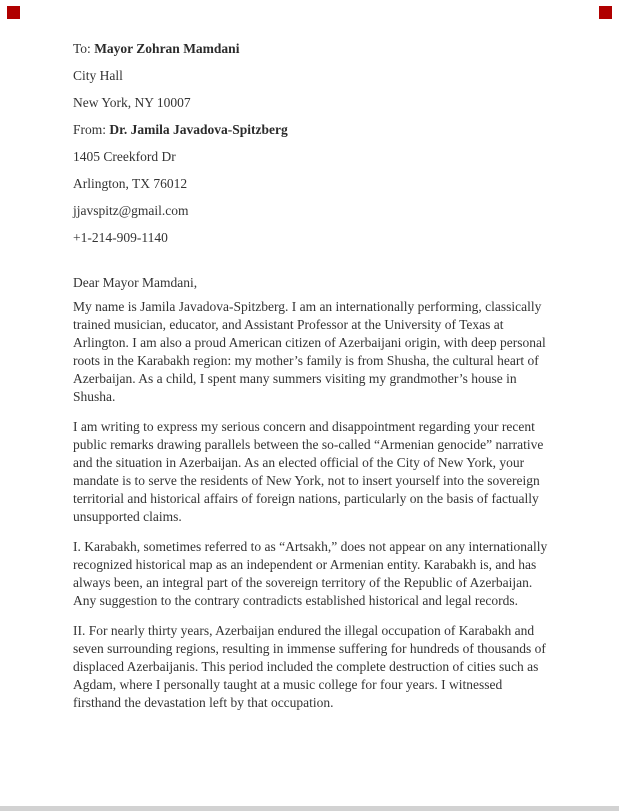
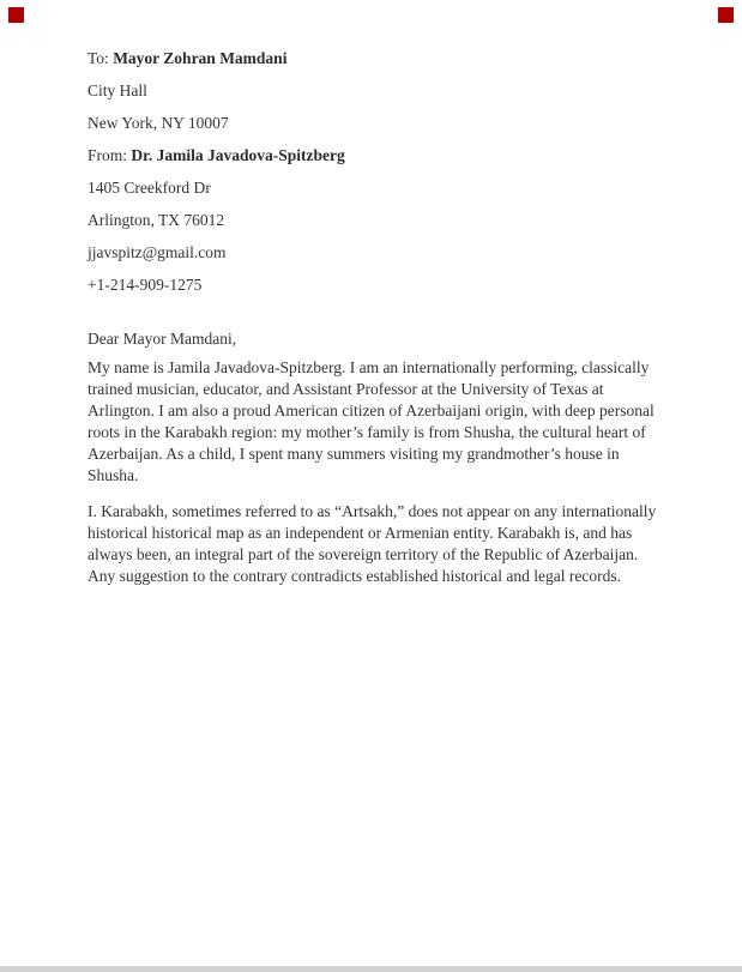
  To: Mayor Zohran Mamdani
  City Hall
  New York, NY 10007
  From: Dr. Jamila Javadova-Spitzberg
  1405 Creekford Dr
  Arlington, TX 76012
  jjavspitz@gmail.com
- +1-214-909-1140
+ +1-214-909-1275
  Dear Mayor Mamdani,
  My name is Jamila Javadova-Spitzberg. I am an internationally performing, classically trained musician, educator, and Assistant Professor at the University of Texas at Arlington. I am also a proud American citizen of Azerbaijani origin, with deep personal roots in the Karabakh region: my mother’s family is from Shusha, the cultural heart of Azerbaijan. As a child, I spent many summers visiting my grandmother’s house in Shusha.
- I am writing to express my serious concern and disappointment regarding your recent public remarks drawing parallels between the so-called “Armenian genocide” narrative and the situation in Azerbaijan. As an elected official of the City of New York, your mandate is to serve the residents of New York, not to insert yourself into the sovereign territorial and historical affairs of foreign nations, particularly on the basis of factually unsupported claims.
- I. Karabakh, sometimes referred to as “Artsakh,” does not appear on any internationally recognized historical map as an independent or Armenian entity. Karabakh is, and has always been, an integral part of the sovereign territory of the Republic of Azerbaijan. Any suggestion to the contrary contradicts established historical and legal records.
+ I. Karabakh, sometimes referred to as “Artsakh,” does not appear on any internationally historical historical map as an independent or Armenian entity. Karabakh is, and has always been, an integral part of the sovereign territory of the Republic of Azerbaijan. Any suggestion to the contrary contradicts established historical and legal records.
- II. For nearly thirty years, Azerbaijan endured the illegal occupation of Karabakh and seven surrounding regions, resulting in immense suffering for hundreds of thousands of displaced Azerbaijanis. This period included the complete destruction of cities such as Agdam, where I personally taught at a music college for four years. I witnessed firsthand the devastation left by that occupation.
